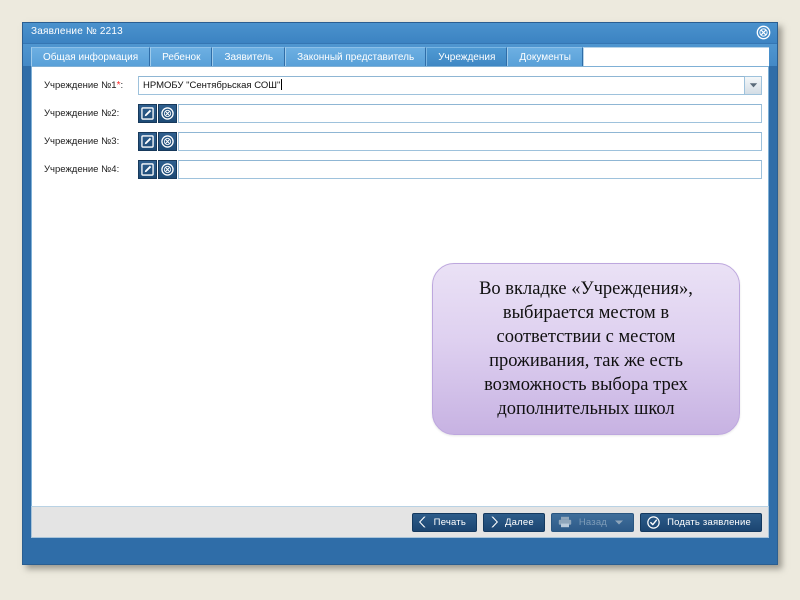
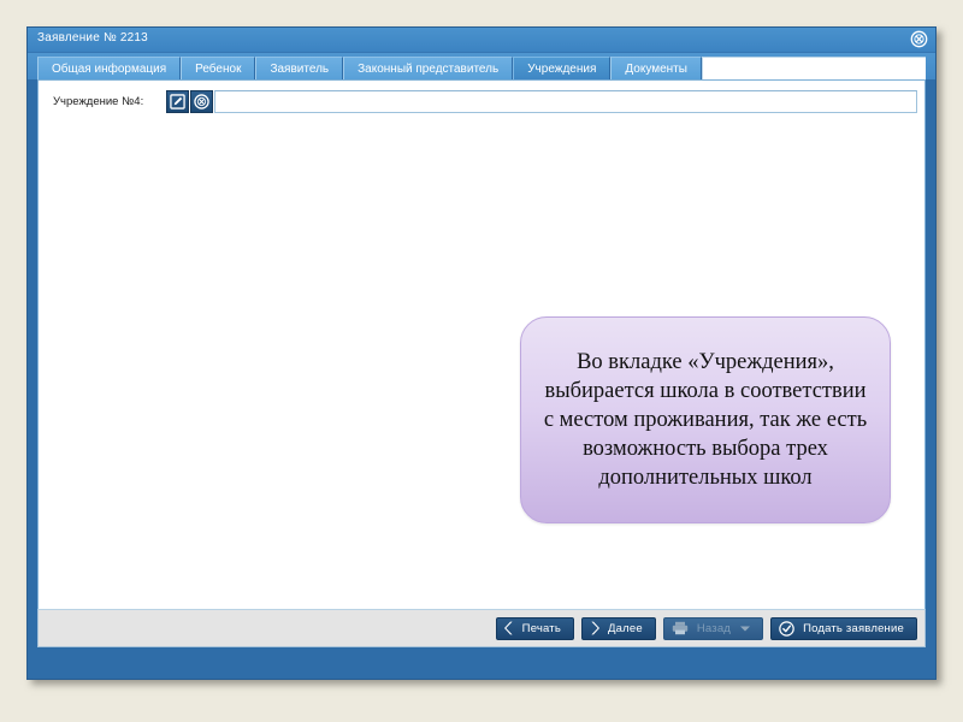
  Заявление № 2213
  Общая информация
  Ребенок
  Заявитель
  Законный представитель
  Учреждения
  Документы
- Учреждение №1*:
- НРМОБУ "Сентябрьская СОШ"
- Учреждение №2:
- Учреждение №3:
  Учреждение №4:
  Печать
  Далее
  Назад
  Подать заявление
- Во вкладке «Учреждения», выбирается местом в соответствии с местом проживания, так же есть возможность выбора трех дополнительных школ
+ Во вкладке «Учреждения», выбирается школа в соответствии с местом проживания, так же есть возможность выбора трех дополнительных школ
